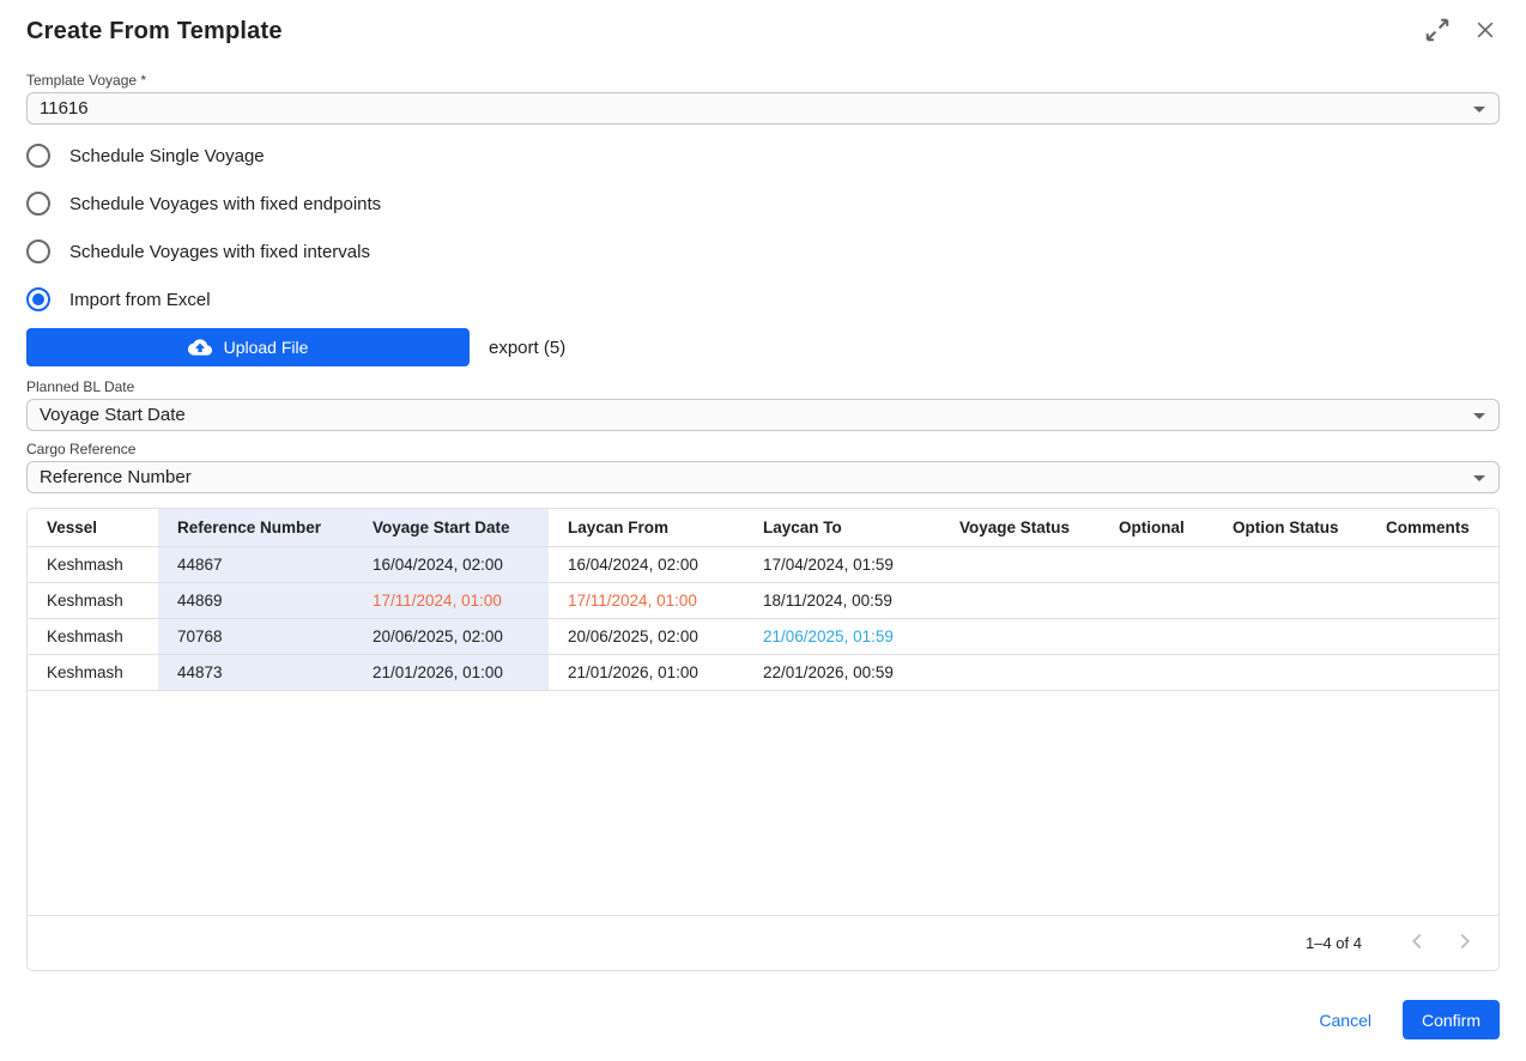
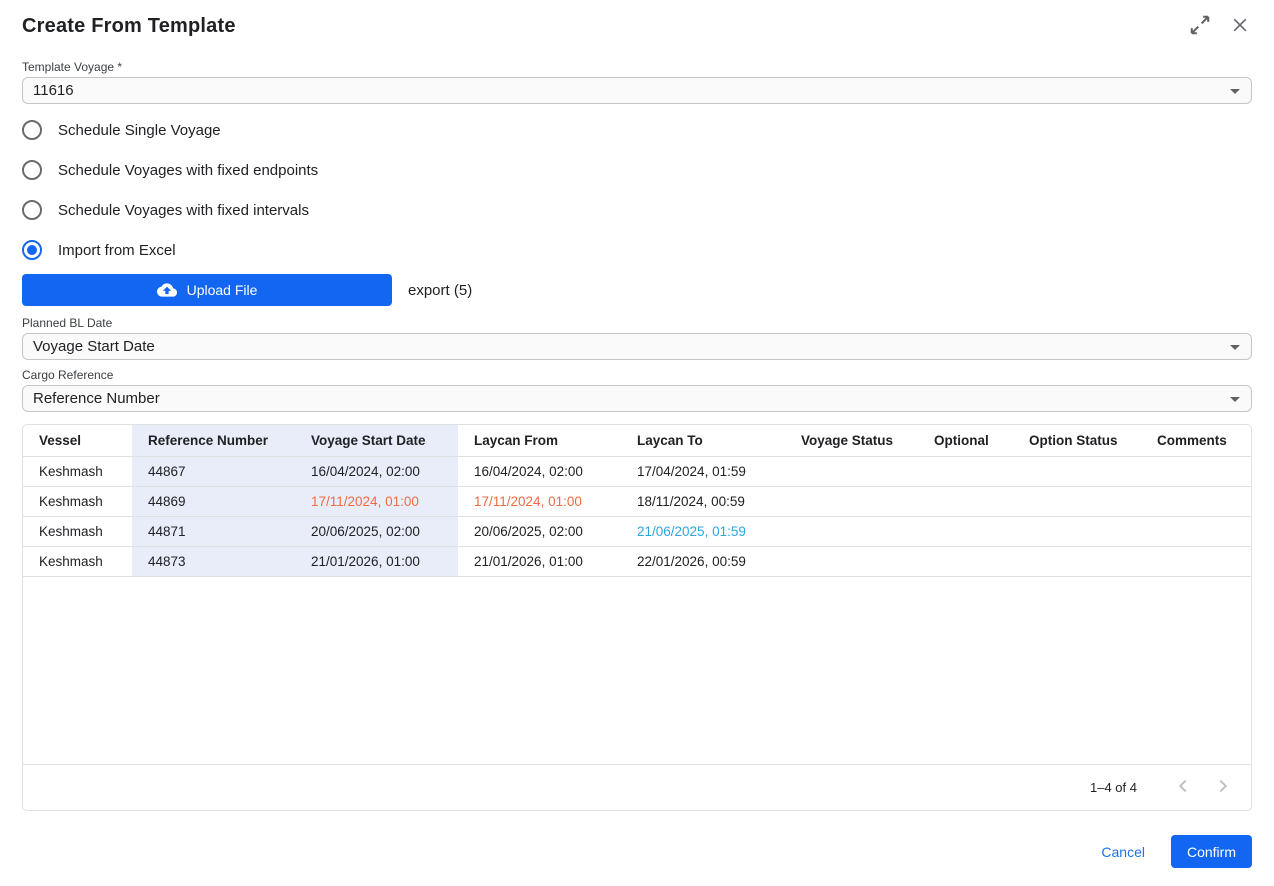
  Create From Template
  Template Voyage *
  11616
  Schedule Single Voyage
  Schedule Voyages with fixed endpoints
  Schedule Voyages with fixed intervals
  Import from Excel
  Upload File
  export (5)
  Planned BL Date
  Voyage Start Date
  Cargo Reference
  Reference Number
  Vessel	Reference Number	Voyage Start Date	Laycan From	Laycan To	Voyage Status	Optional	Option Status	Comments
  Keshmash	44867	16/04/2024, 02:00	16/04/2024, 02:00	17/04/2024, 01:59
  Keshmash	44869	17/11/2024, 01:00	17/11/2024, 01:00	18/11/2024, 00:59
- Keshmash	70768	20/06/2025, 02:00	20/06/2025, 02:00	21/06/2025, 01:59
+ Keshmash	44871	20/06/2025, 02:00	20/06/2025, 02:00	21/06/2025, 01:59
  Keshmash	44873	21/01/2026, 01:00	21/01/2026, 01:00	22/01/2026, 00:59
  1–4 of 4
  Cancel
  Confirm
